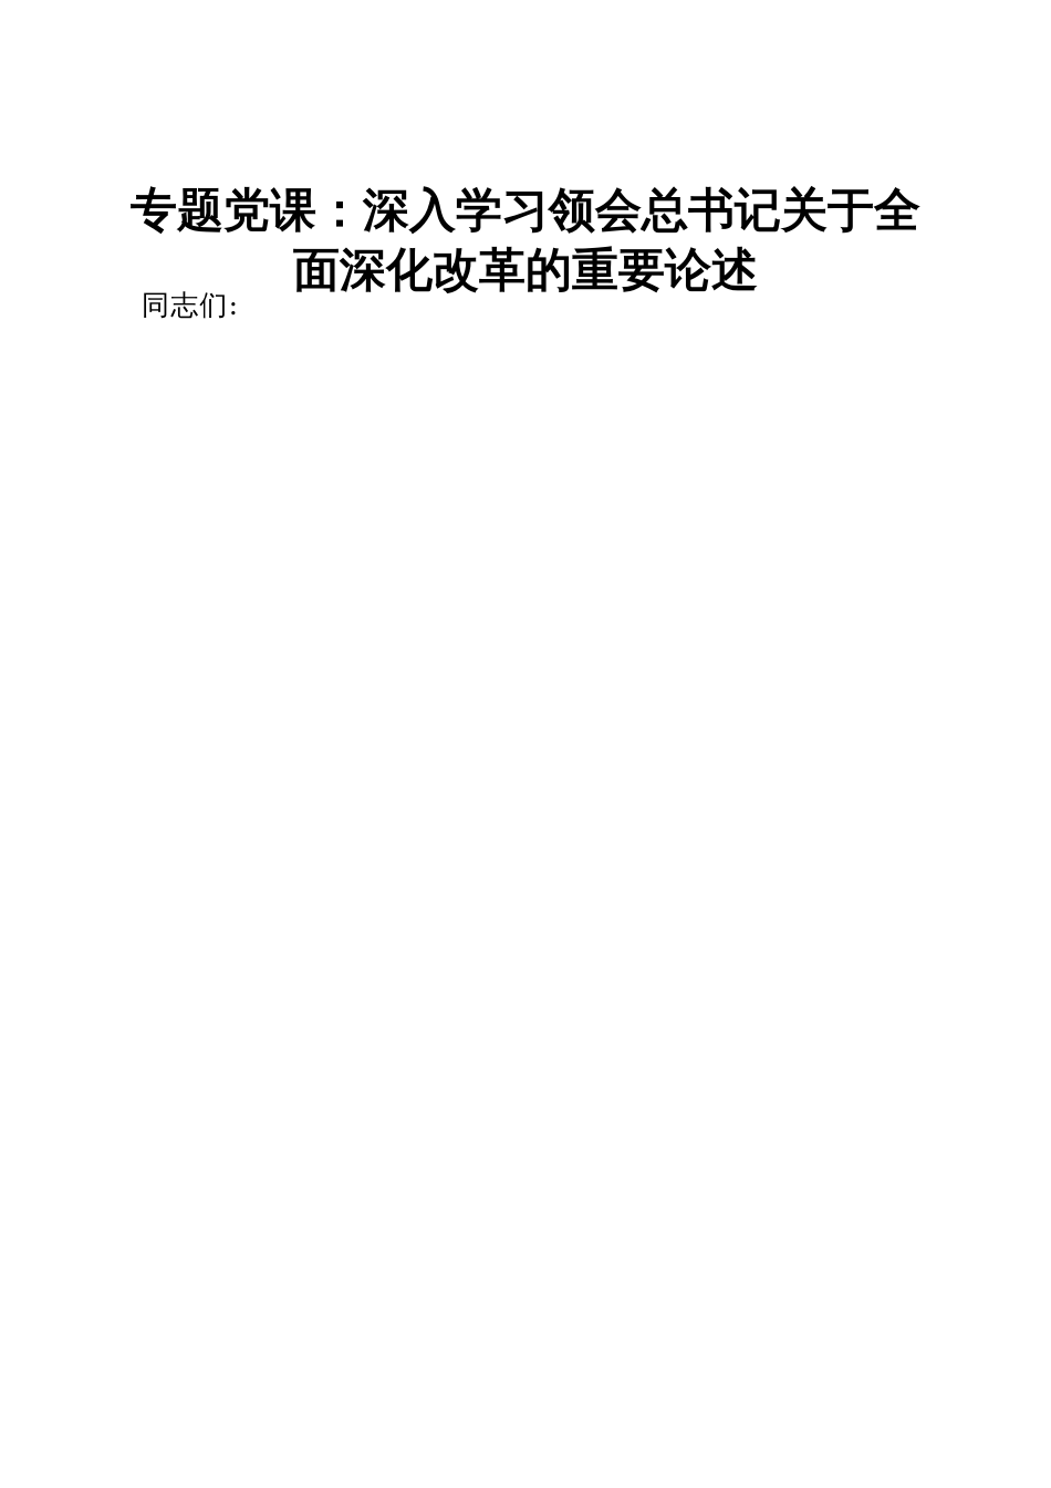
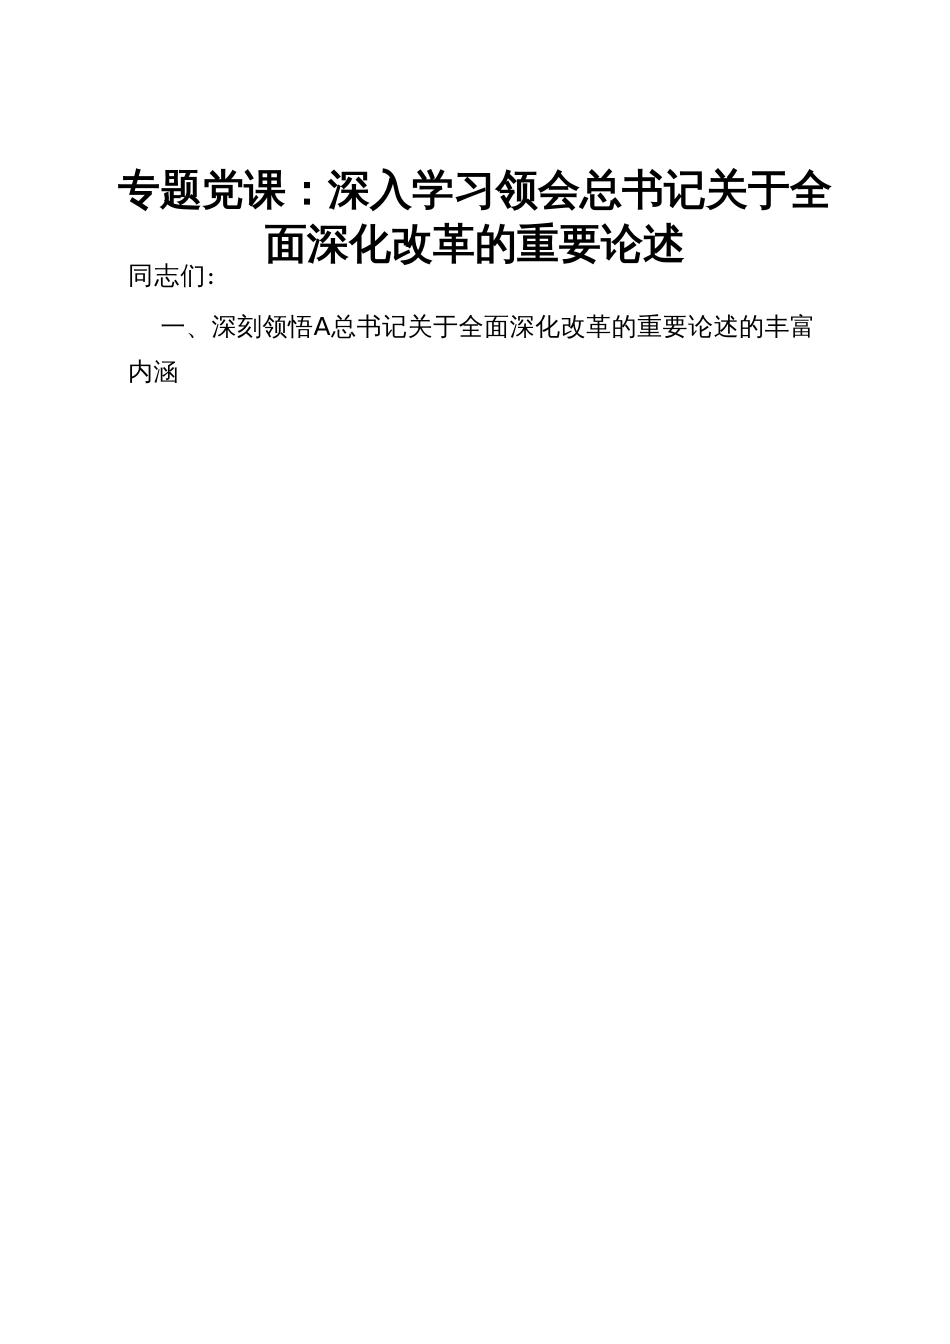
  专题党课：深入学习领会总书记关于全面深化改革的重要论述
  同志们:
+ 一、深刻领悟A总书记关于全面深化改革的重要论述的丰富内涵
